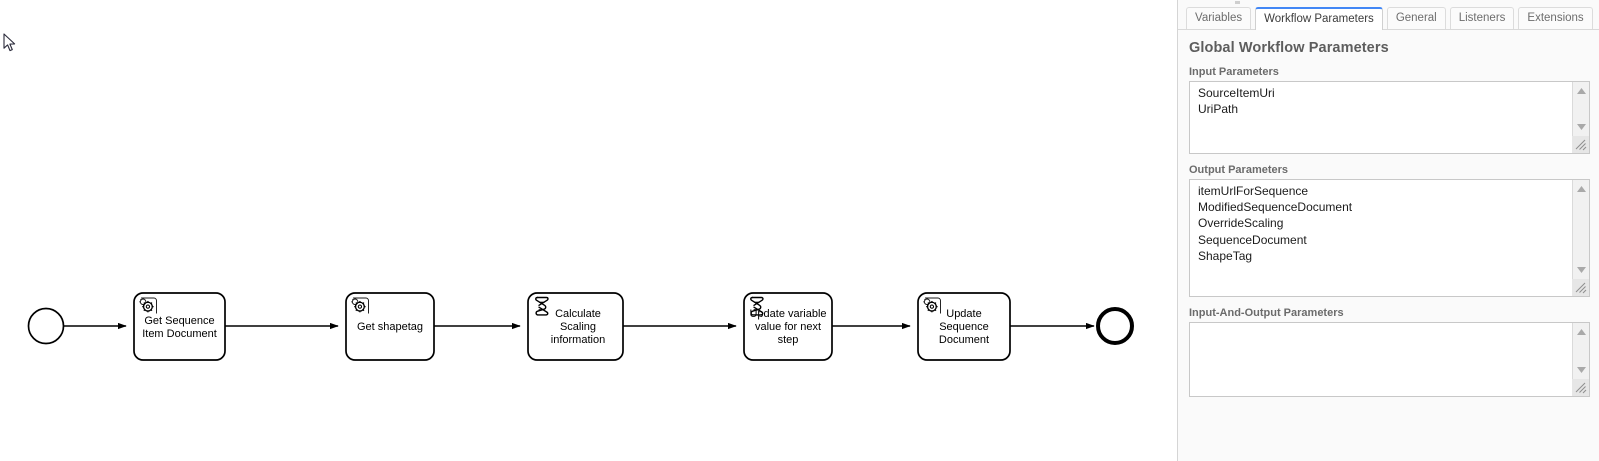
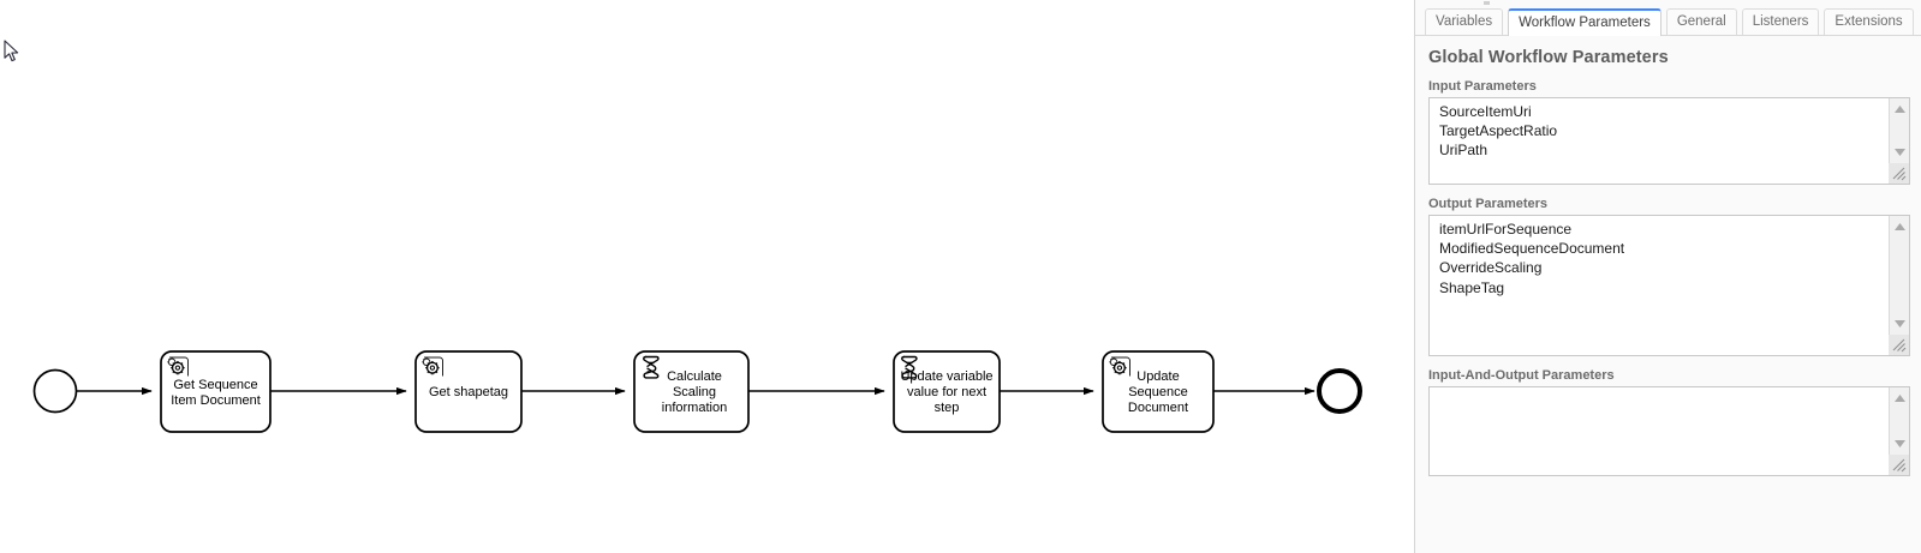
  Get Sequence
  Item Document
  Get shapetag
  Calculate
  Scaling
  information
  Update variable
  value for next
  step
  Update
  Sequence
  Document
  Variables
  Workflow Parameters
  General
  Listeners
  Extensions
  Global Workflow Parameters
  Input Parameters
  SourceItemUri
+ TargetAspectRatio
  UriPath
  Output Parameters
  itemUrlForSequence
  ModifiedSequenceDocument
  OverrideScaling
- SequenceDocument
  ShapeTag
  Input-And-Output Parameters
